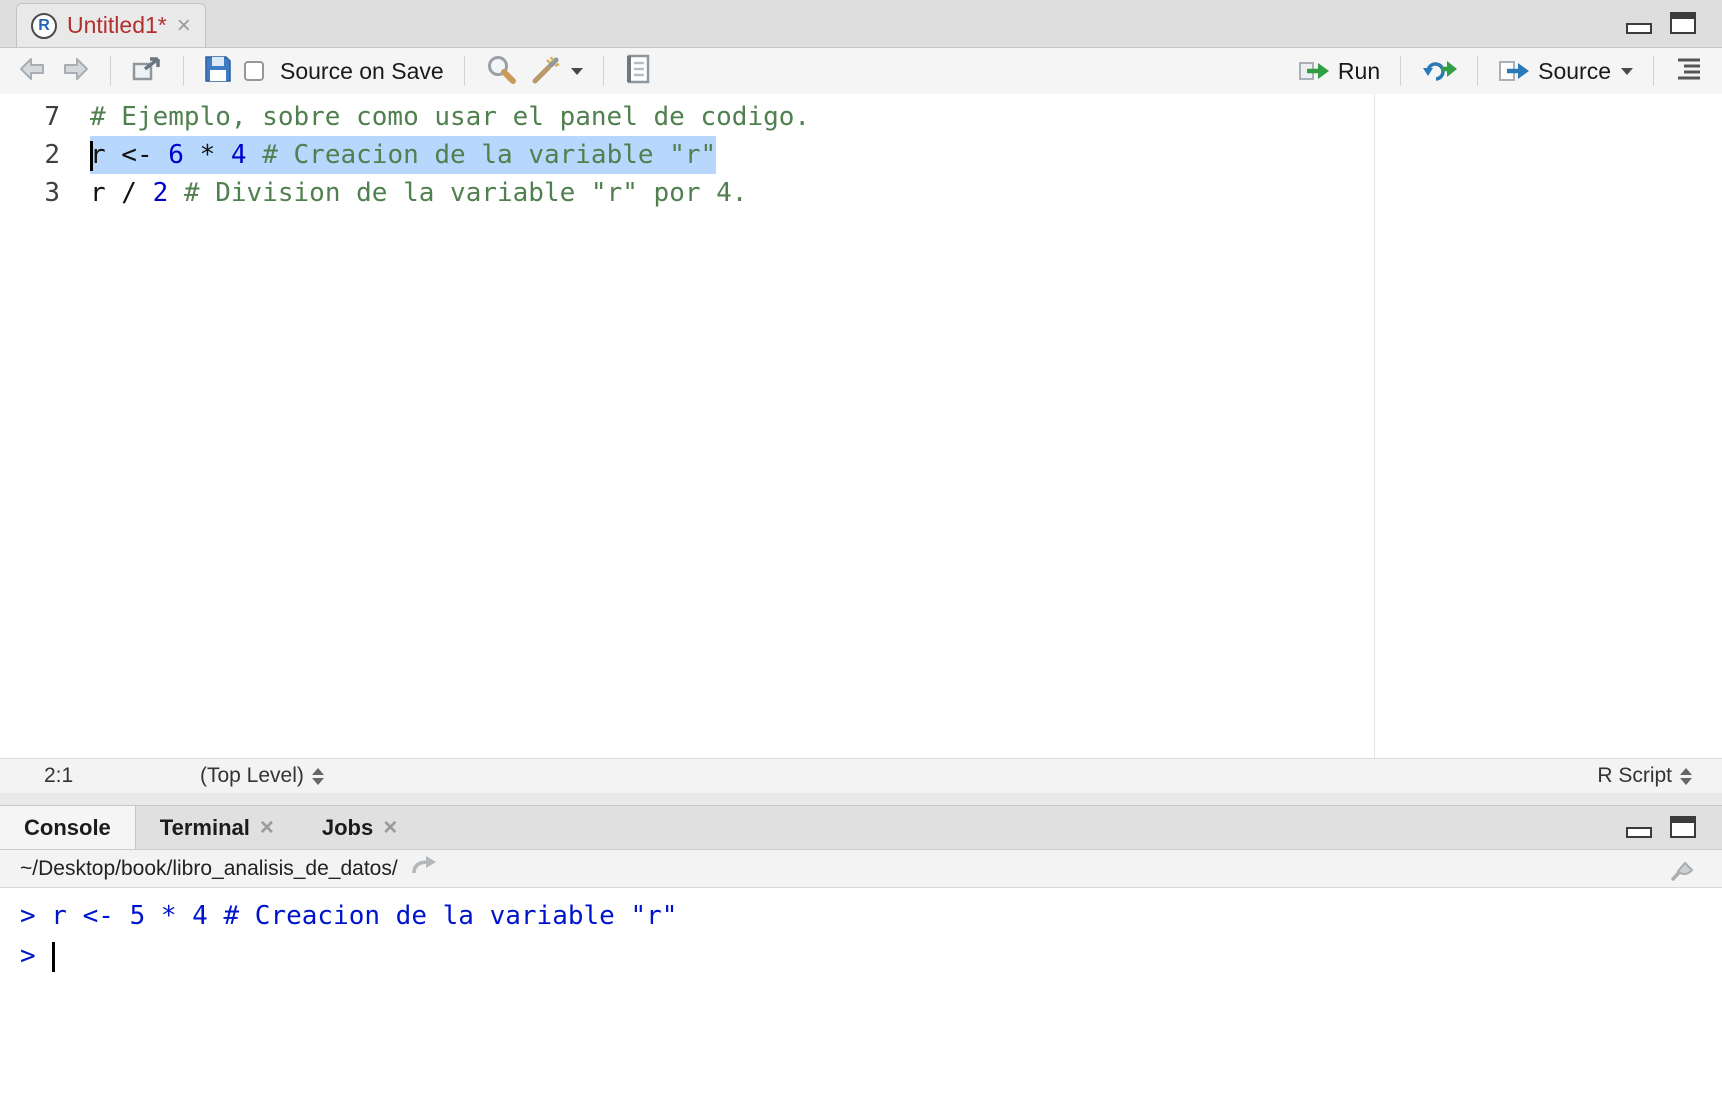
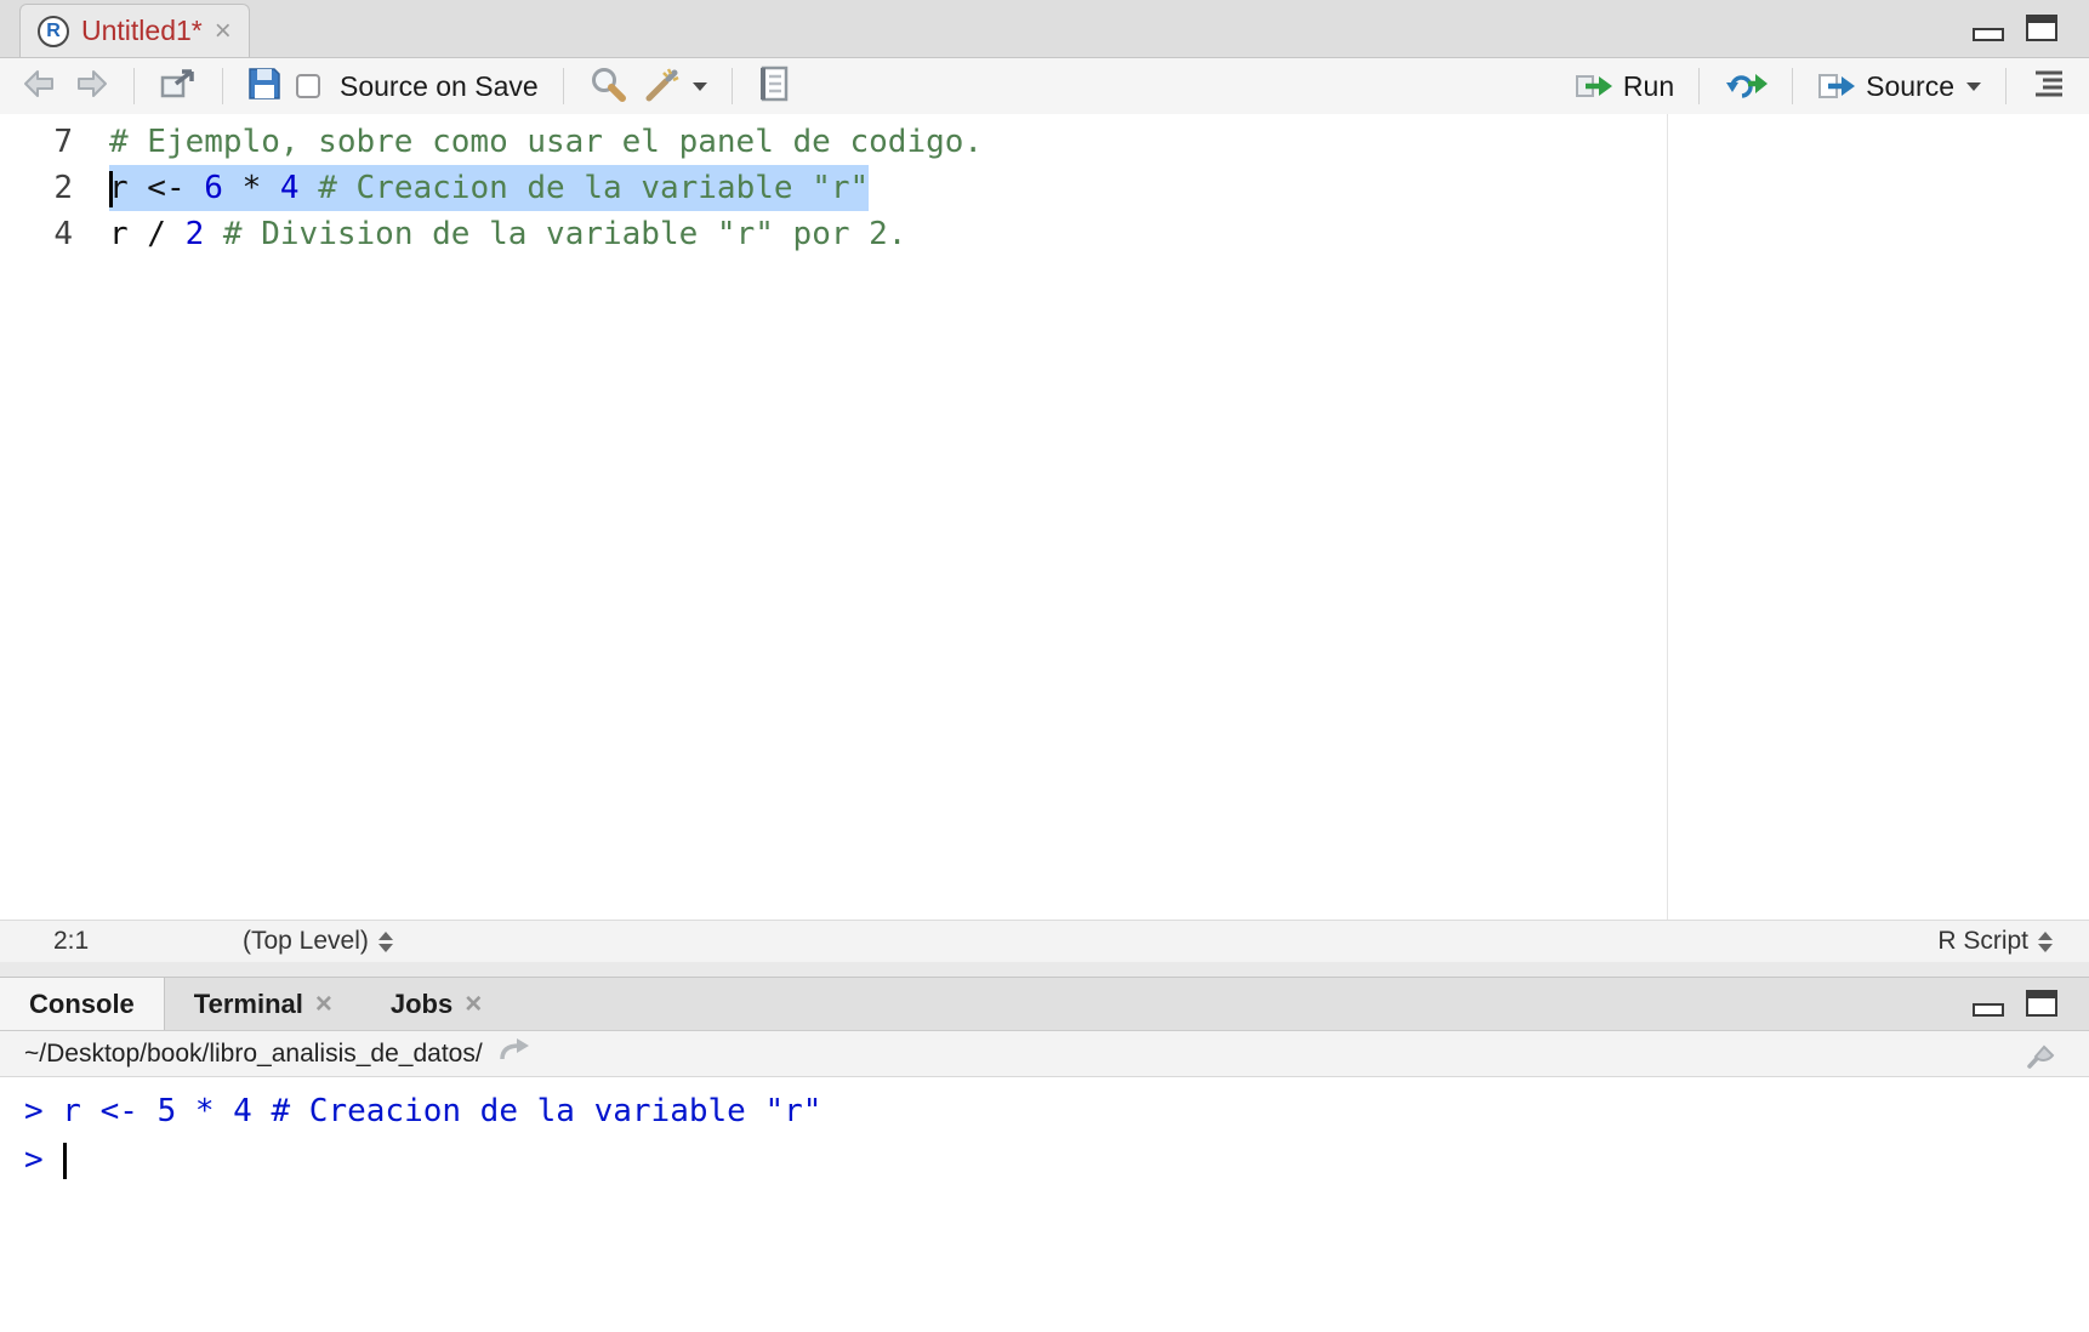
  R
  Untitled1*
  ×
  Source on Save
  Run
  Source
  7
  # Ejemplo, sobre como usar el panel de codigo.
  2
  r <- 6 * 4 # Creacion de la variable "r"
- 3
+ 4
- r / 2 # Division de la variable "r" por 4.
+ r / 2 # Division de la variable "r" por 2.
  2:1
  (Top Level)
  R Script
  Console
  Terminal
  ×
  Jobs
  ×
  ~/Desktop/book/libro_analisis_de_datos/
  > r <- 5 * 4 # Creacion de la variable "r"
  >
